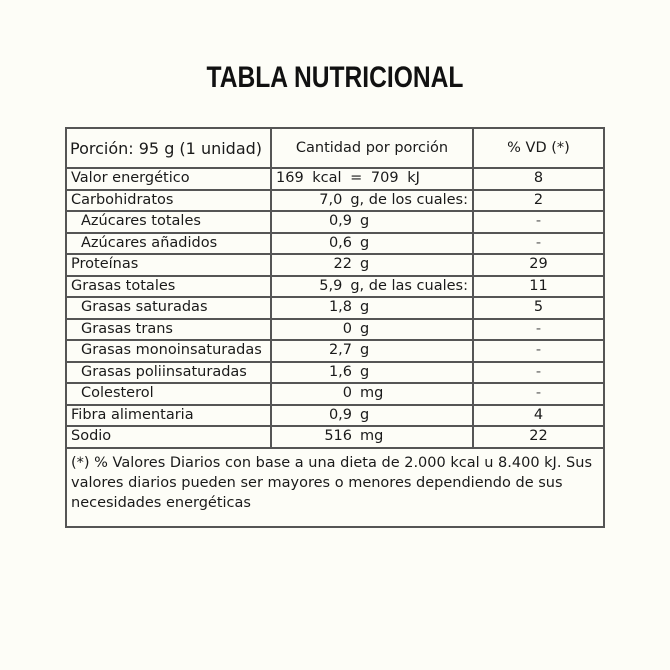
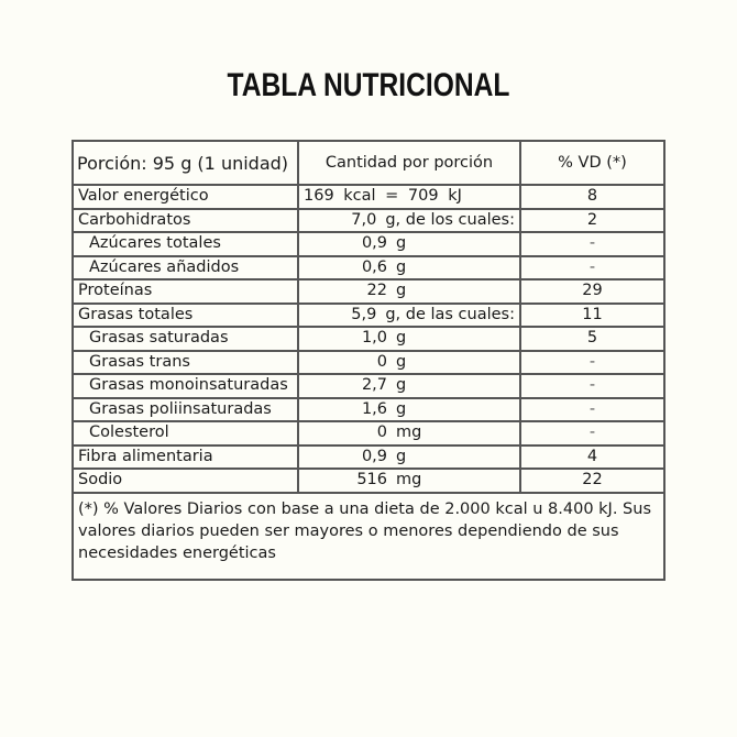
  TABLA NUTRICIONAL
  Porción: 95 g (1 unidad)	Cantidad por porción	% VD (*)
  Valor energético	169 kcal = 709 kJ	8
  Carbohidratos	7,0 g, de los cuales:	2
  Azúcares totales	0,9 g	-
  Azúcares añadidos	0,6 g	-
  Proteínas	22 g	29
  Grasas totales	5,9 g, de las cuales:	11
- Grasas saturadas	1,8 g	5
+ Grasas saturadas	1,0 g	5
  Grasas trans	0 g	-
  Grasas monoinsaturadas	2,7 g	-
  Grasas poliinsaturadas	1,6 g	-
  Colesterol	0 mg	-
  Fibra alimentaria	0,9 g	4
  Sodio	516 mg	22
  (*) % Valores Diarios con base a una dieta de 2.000 kcal u 8.400 kJ. Sus valores diarios pueden ser mayores o menores dependiendo de sus necesidades energéticas
